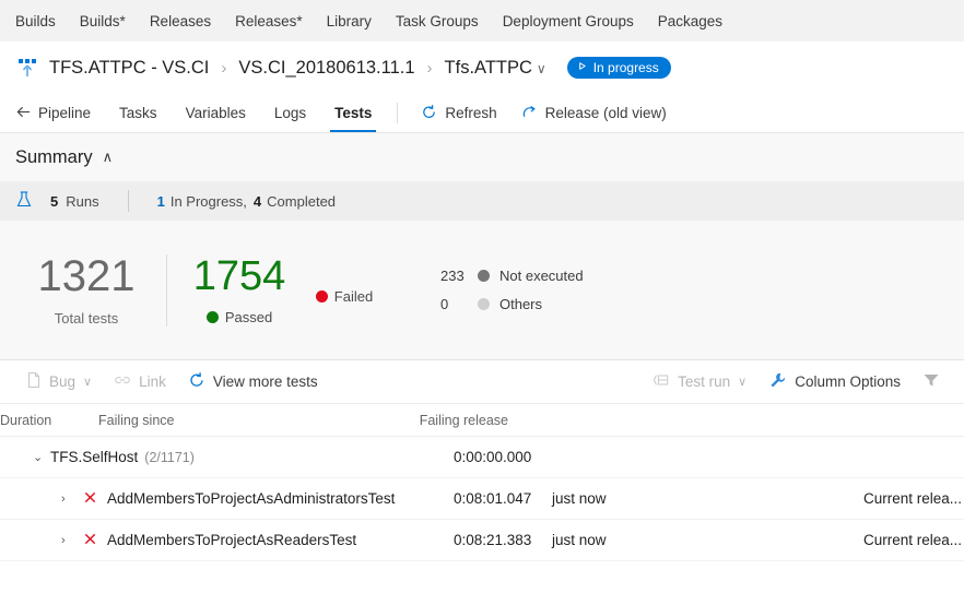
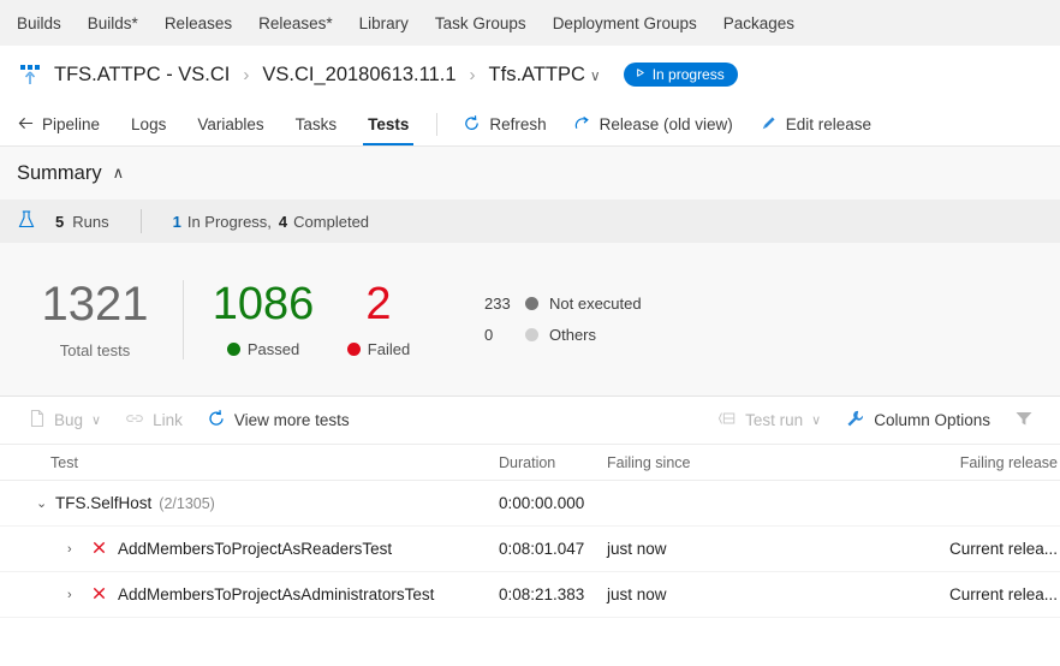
  Builds
  Builds*
  Releases
  Releases*
  Library
  Task Groups
  Deployment Groups
  Packages
  TFS.ATTPC - VS.CI
  ›
  VS.CI_20180613.11.1
  ›
  Tfs.ATTPC ∨
  In progress
  Pipeline
- Tasks
+ Logs
  Variables
- Logs
+ Tasks
  Tests
  Refresh
  Release (old view)
+ Edit release
  Summary
  ∧
  5
  Runs
  1
  In Progress,
  4
  Completed
  1321
  Total tests
- 1754
+ 1086
  Passed
+ 2
  Failed
  233
  Not executed
  0
  Others
  Bug
  ∨
  Link
  View more tests
  Test run
  ∨
  Column Options
+ Test
  Duration
  Failing since
  Failing release
  ⌄
  TFS.SelfHost
- (2/1171)
+ (2/1305)
  0:00:00.000
  ›
- AddMembersToProjectAsAdministratorsTest
+ AddMembersToProjectAsReadersTest
  0:08:01.047
  just now
  Current relea...
  ›
- AddMembersToProjectAsReadersTest
+ AddMembersToProjectAsAdministratorsTest
  0:08:21.383
  just now
  Current relea...
